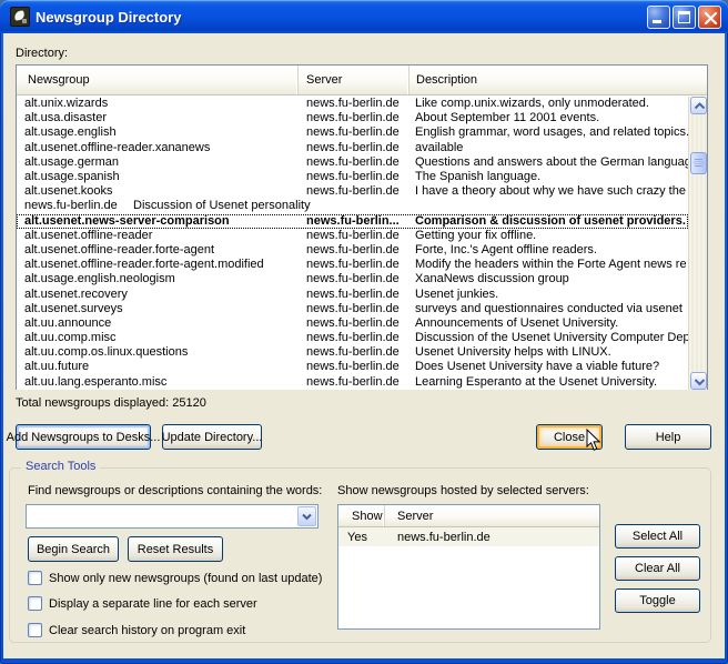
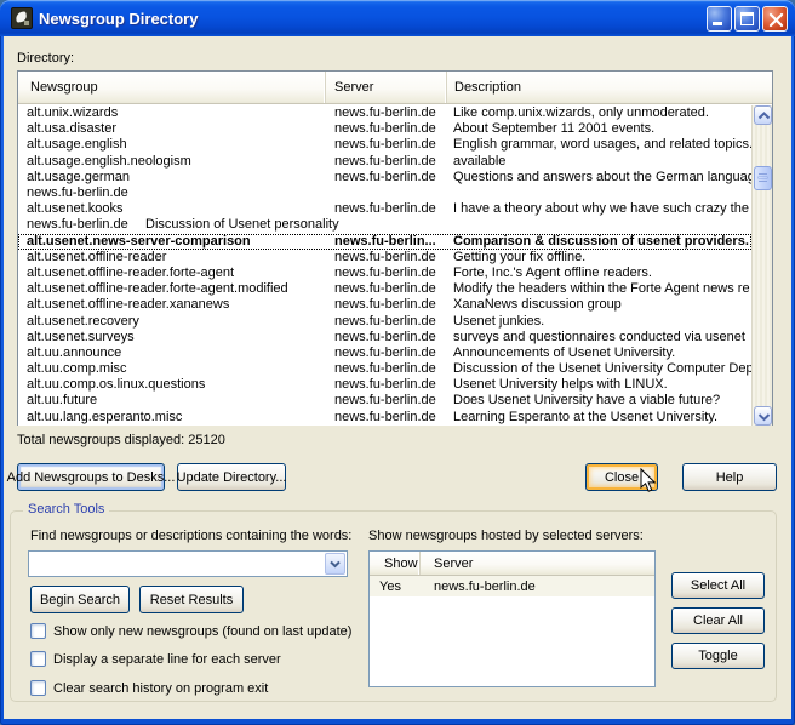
  Newsgroup Directory
  Directory:
  Newsgroup
  Server
  Description
  alt.unix.wizards
  news.fu-berlin.de
  Like comp.unix.wizards, only unmoderated.
  alt.usa.disaster
  news.fu-berlin.de
  About September 11 2001 events.
  alt.usage.english
  news.fu-berlin.de
  English grammar, word usages, and related topics
- alt.usenet.offline-reader.xananews
+ alt.usage.english.neologism
  news.fu-berlin.de
  available
  alt.usage.german
  news.fu-berlin.de
  Questions and answers about the German langua
- alt.usage.spanish
  news.fu-berlin.de
- The Spanish language.
  alt.usenet.kooks
  news.fu-berlin.de
  I have a theory about why we have such crazy the
  news.fu-berlin.de
  Discussion of Usenet personality
  alt.usenet.news-server-comparison
  news.fu-berlin...
  Comparison & discussion of usenet providers.
  alt.usenet.offline-reader
  news.fu-berlin.de
  Getting your fix offline.
  alt.usenet.offline-reader.forte-agent
  news.fu-berlin.de
  Forte, Inc.'s Agent offline readers.
  alt.usenet.offline-reader.forte-agent.modified
  news.fu-berlin.de
  Modify the headers within the Forte Agent news re
- alt.usage.english.neologism
+ alt.usenet.offline-reader.xananews
  news.fu-berlin.de
  XanaNews discussion group
  alt.usenet.recovery
  news.fu-berlin.de
  Usenet junkies.
  alt.usenet.surveys
  news.fu-berlin.de
  surveys and questionnaires conducted via usenet
  alt.uu.announce
  news.fu-berlin.de
  Announcements of Usenet University.
  alt.uu.comp.misc
  news.fu-berlin.de
  Discussion of the Usenet University Computer Dep
  alt.uu.comp.os.linux.questions
  news.fu-berlin.de
  Usenet University helps with LINUX.
  alt.uu.future
  news.fu-berlin.de
  Does Usenet University have a viable future?
  alt.uu.lang.esperanto.misc
  news.fu-berlin.de
  Learning Esperanto at the Usenet University.
  Total newsgroups displayed: 25120
  Add Newsgroups to Desks...
  Update Directory...
  Close
  Help
  Search Tools
  Find newsgroups or descriptions containing the words:
  Begin Search
  Reset Results
  Show only new newsgroups (found on last update)
  Display a separate line for each server
  Clear search history on program exit
  Show newsgroups hosted by selected servers:
  Show
  Server
  Yes
  news.fu-berlin.de
  Select All
  Clear All
  Toggle
